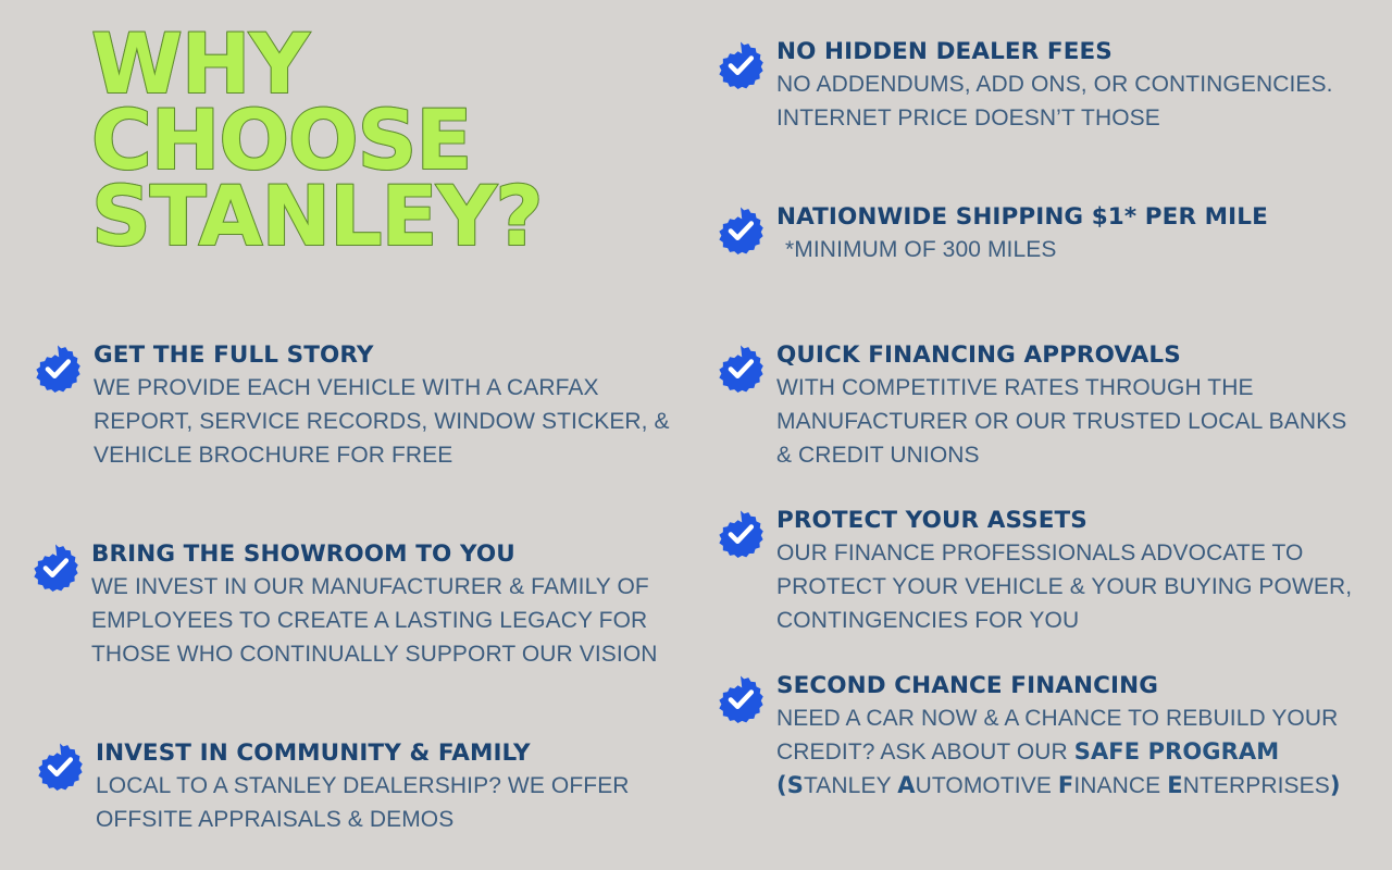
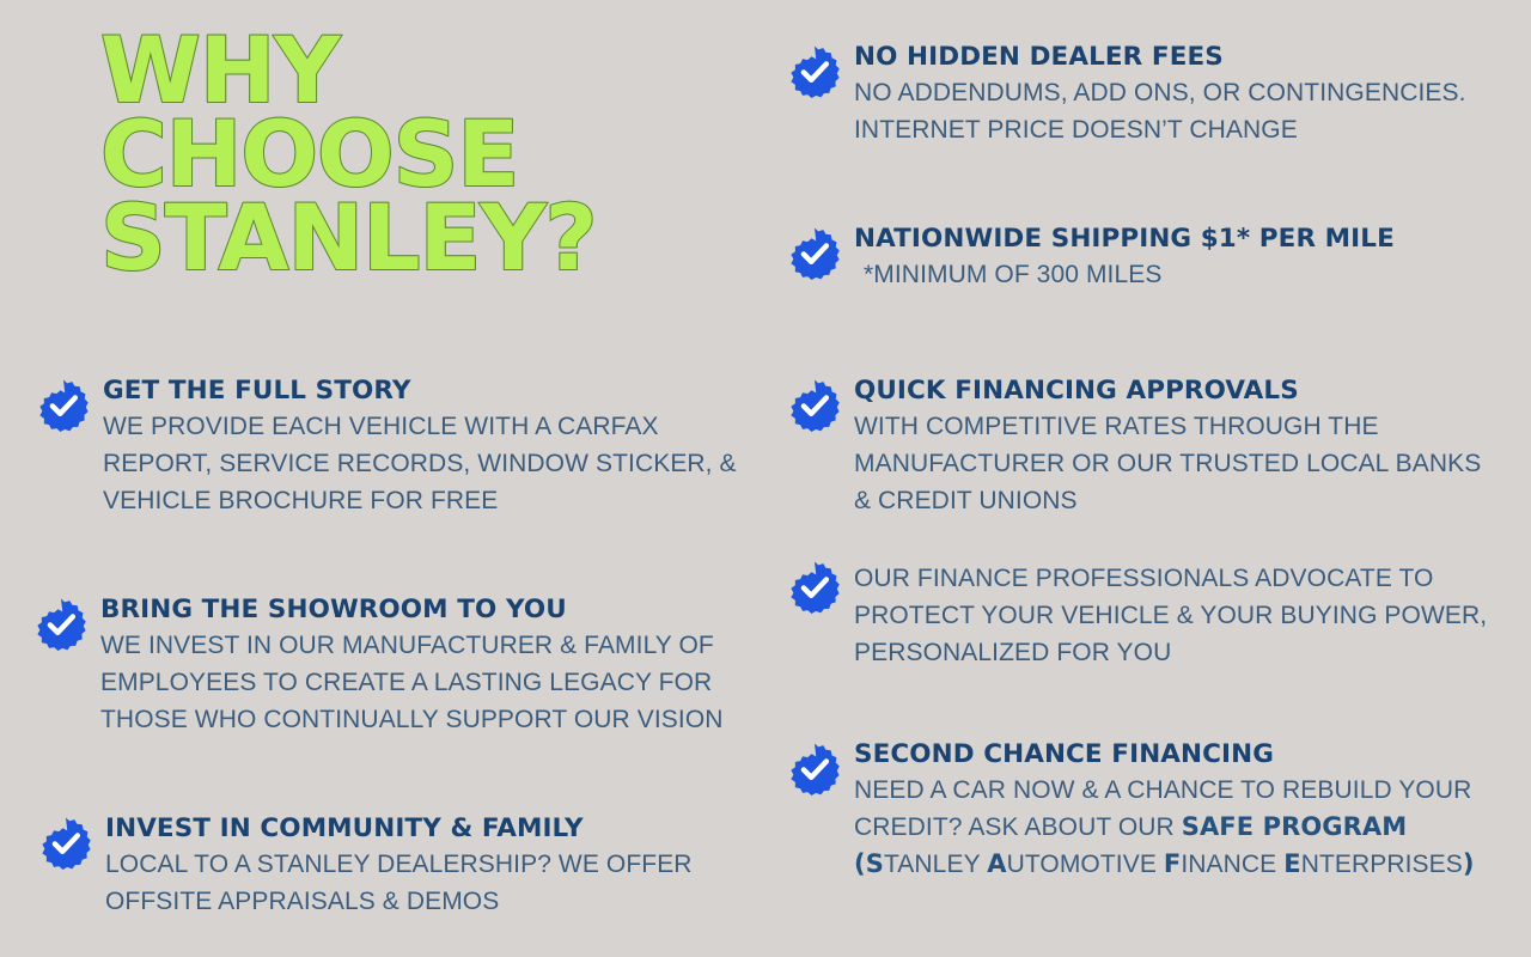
  WHY CHOOSE STANLEY?
  GET THE FULL STORY
  WE PROVIDE EACH VEHICLE WITH A CARFAX REPORT, SERVICE RECORDS, WINDOW STICKER, & VEHICLE BROCHURE FOR FREE
  BRING THE SHOWROOM TO YOU
  WE INVEST IN OUR MANUFACTURER & FAMILY OF EMPLOYEES TO CREATE A LASTING LEGACY FOR THOSE WHO CONTINUALLY SUPPORT OUR VISION
  INVEST IN COMMUNITY & FAMILY
  LOCAL TO A STANLEY DEALERSHIP? WE OFFER OFFSITE APPRAISALS & DEMOS
  NO HIDDEN DEALER FEES
- NO ADDENDUMS, ADD ONS, OR CONTINGENCIES. INTERNET PRICE DOESN’T THOSE
+ NO ADDENDUMS, ADD ONS, OR CONTINGENCIES. INTERNET PRICE DOESN’T CHANGE
  NATIONWIDE SHIPPING $1* PER MILE
  *MINIMUM OF 300 MILES
  QUICK FINANCING APPROVALS
  WITH COMPETITIVE RATES THROUGH THE MANUFACTURER OR OUR TRUSTED LOCAL BANKS & CREDIT UNIONS
- PROTECT YOUR ASSETS
- OUR FINANCE PROFESSIONALS ADVOCATE TO PROTECT YOUR VEHICLE & YOUR BUYING POWER, CONTINGENCIES FOR YOU
+ OUR FINANCE PROFESSIONALS ADVOCATE TO PROTECT YOUR VEHICLE & YOUR BUYING POWER, PERSONALIZED FOR YOU
  SECOND CHANCE FINANCING
  NEED A CAR NOW & A CHANCE TO REBUILD YOUR CREDIT? ASK ABOUT OUR SAFE PROGRAM (STANLEY AUTOMOTIVE FINANCE ENTERPRISES)
